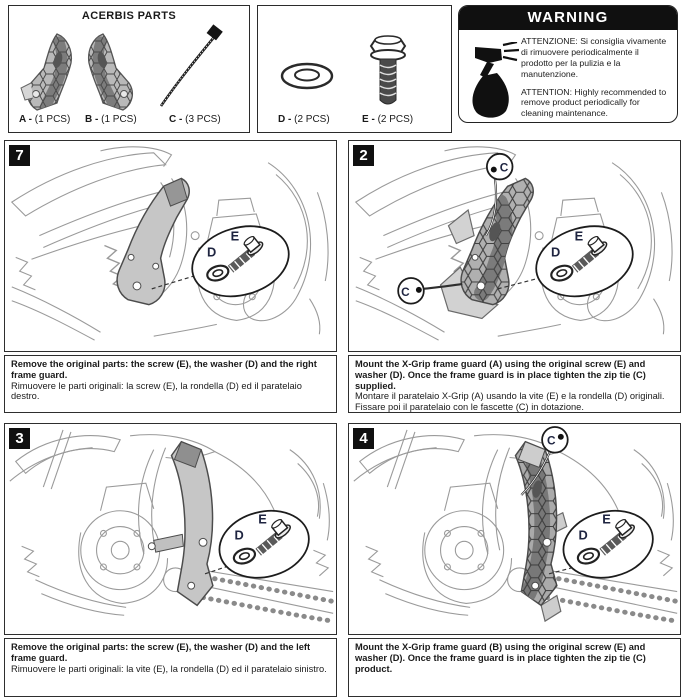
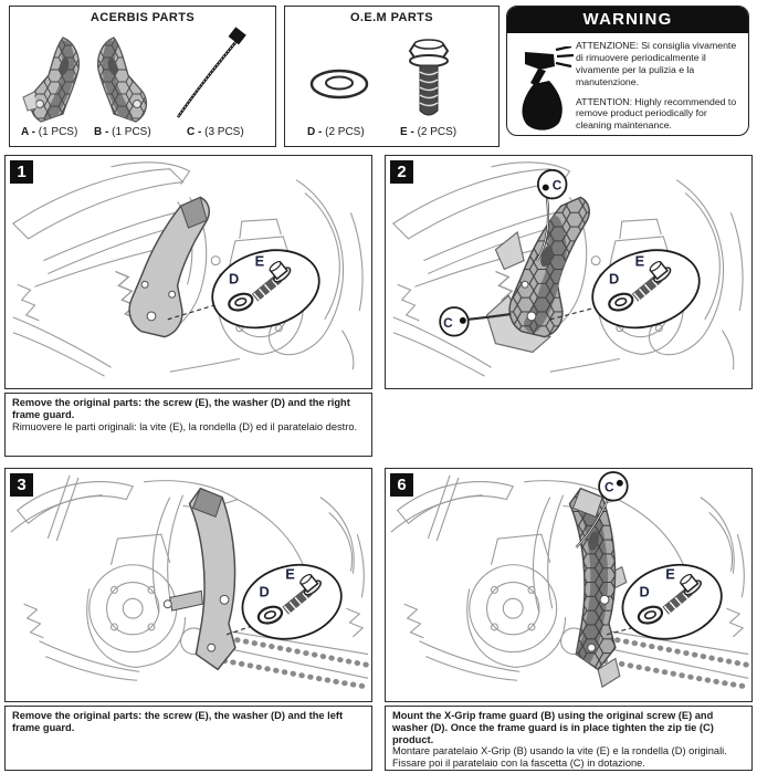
  ACERBIS PARTS
  A - (1 PCS)
  B - (1 PCS)
  C - (3 PCS)
+ O.E.M PARTS
  D - (2 PCS)
  E - (2 PCS)
  WARNING
- ATTENZIONE: Si consiglia vivamente di rimuovere periodicalmente il prodotto per la pulizia e la manutenzione.
+ ATTENZIONE: Si consiglia vivamente di rimuovere periodicalmente il vivamente per la pulizia e la manutenzione.
  ATTENTION: Highly recommended to remove product periodically for cleaning maintenance.
- 7
+ 1
  D
  E
  Remove the original parts: the screw (E), the washer (D) and the right frame guard.
- Rimuovere le parti originali: la screw (E), la rondella (D) ed il paratelaio destro.
+ Rimuovere le parti originali: la vite (E), la rondella (D) ed il paratelaio destro.
  2
  C
  C
  D
  E
- Mount the X-Grip frame guard (A) using the original screw (E) and washer (D). Once the frame guard is in place tighten the zip tie (C) supplied.
- Montare il paratelaio X-Grip (A) usando la vite (E) e la rondella (D) originali. Fissare poi il paratelaio con le fascette (C) in dotazione.
  3
  D
  E
  Remove the original parts: the screw (E), the washer (D) and the left frame guard.
- Rimuovere le parti originali: la vite (E), la rondella (D) ed il paratelaio sinistro.
- 4
+ 6
  C
  D
  E
  Mount the X-Grip frame guard (B) using the original screw (E) and washer (D). Once the frame guard is in place tighten the zip tie (C) product.
+ Montare paratelaio X-Grip (B) usando la vite (E) e la rondella (D) originali. Fissare poi il paratelaio con la fascetta (C) in dotazione.
